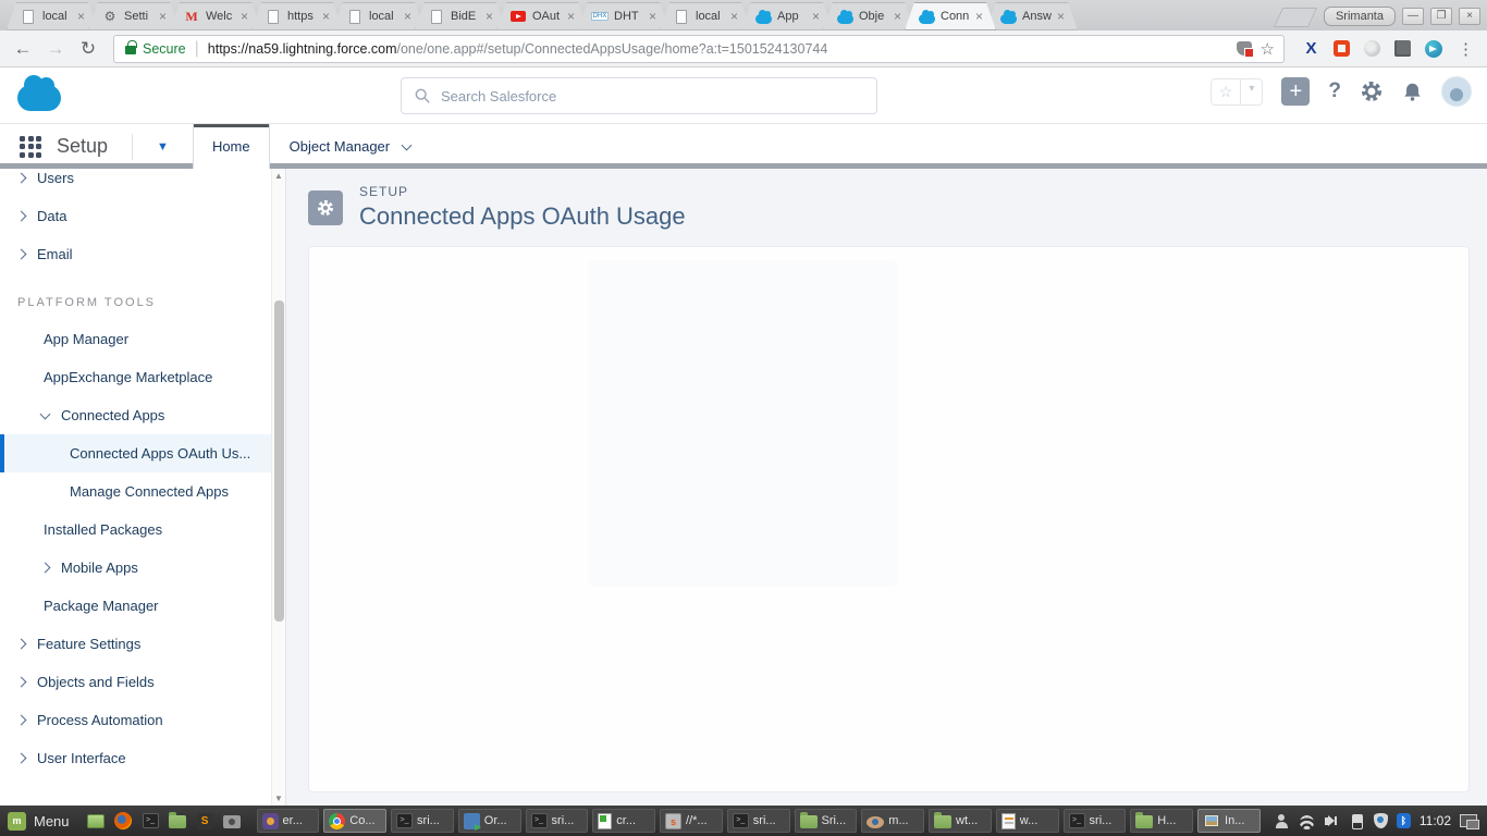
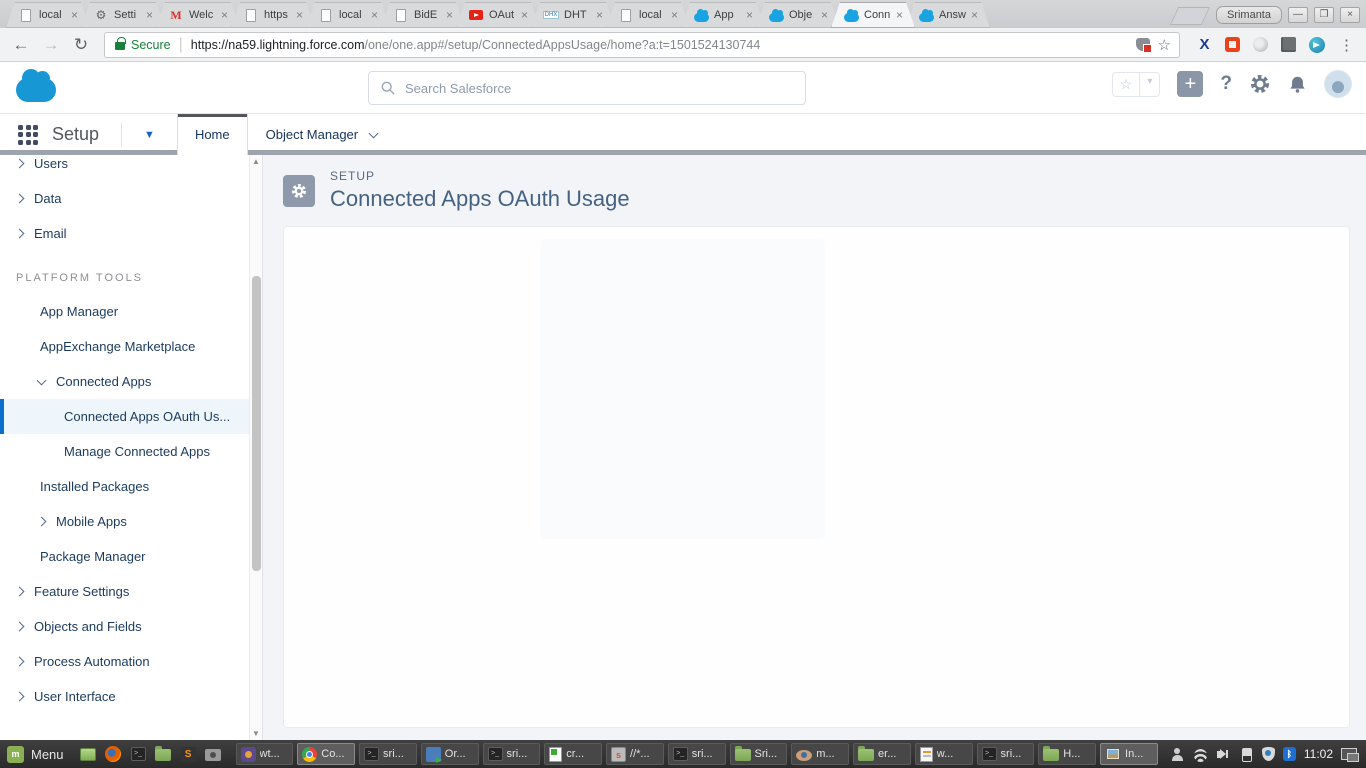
  local
  ×
  Setti
  ×
  Welc
  ×
  https
  ×
  local
  ×
  BidE
  ×
  OAut
  ×
  DHT
  ×
  local
  ×
  App
  ×
  Obje
  ×
  Conn
  ×
  Answ
  ×
  Srimanta
  —
  ❐
  ×
  ←
  →
  ↻
  Secure
  |
  https://na59.lightning.force.com/one/one.app#/setup/ConnectedAppsUsage/home?a:t=1501524130744
  ☆
  X
  ⋮
  Search Salesforce
  ☆
  ▾
  +
  ?
  Setup
  ▼
  Home
  Object Manager
  Users
  Data
  Email
  PLATFORM TOOLS
  App Manager
  AppExchange Marketplace
  Connected Apps
  Connected Apps OAuth Us...
  Manage Connected Apps
  Installed Packages
  Mobile Apps
  Package Manager
  Feature Settings
  Objects and Fields
  Process Automation
  User Interface
  ▲
  ▼
  SETUP
  Connected Apps OAuth Usage
  m
  Menu
  S
- er...
+ wt...
  Co...
  sri...
  Or...
  sri...
  cr...
  s
  //*...
  sri...
  Sri...
  m...
- wt...
+ er...
  w...
  sri...
  H...
  In...
  ᛒ
  11:02
